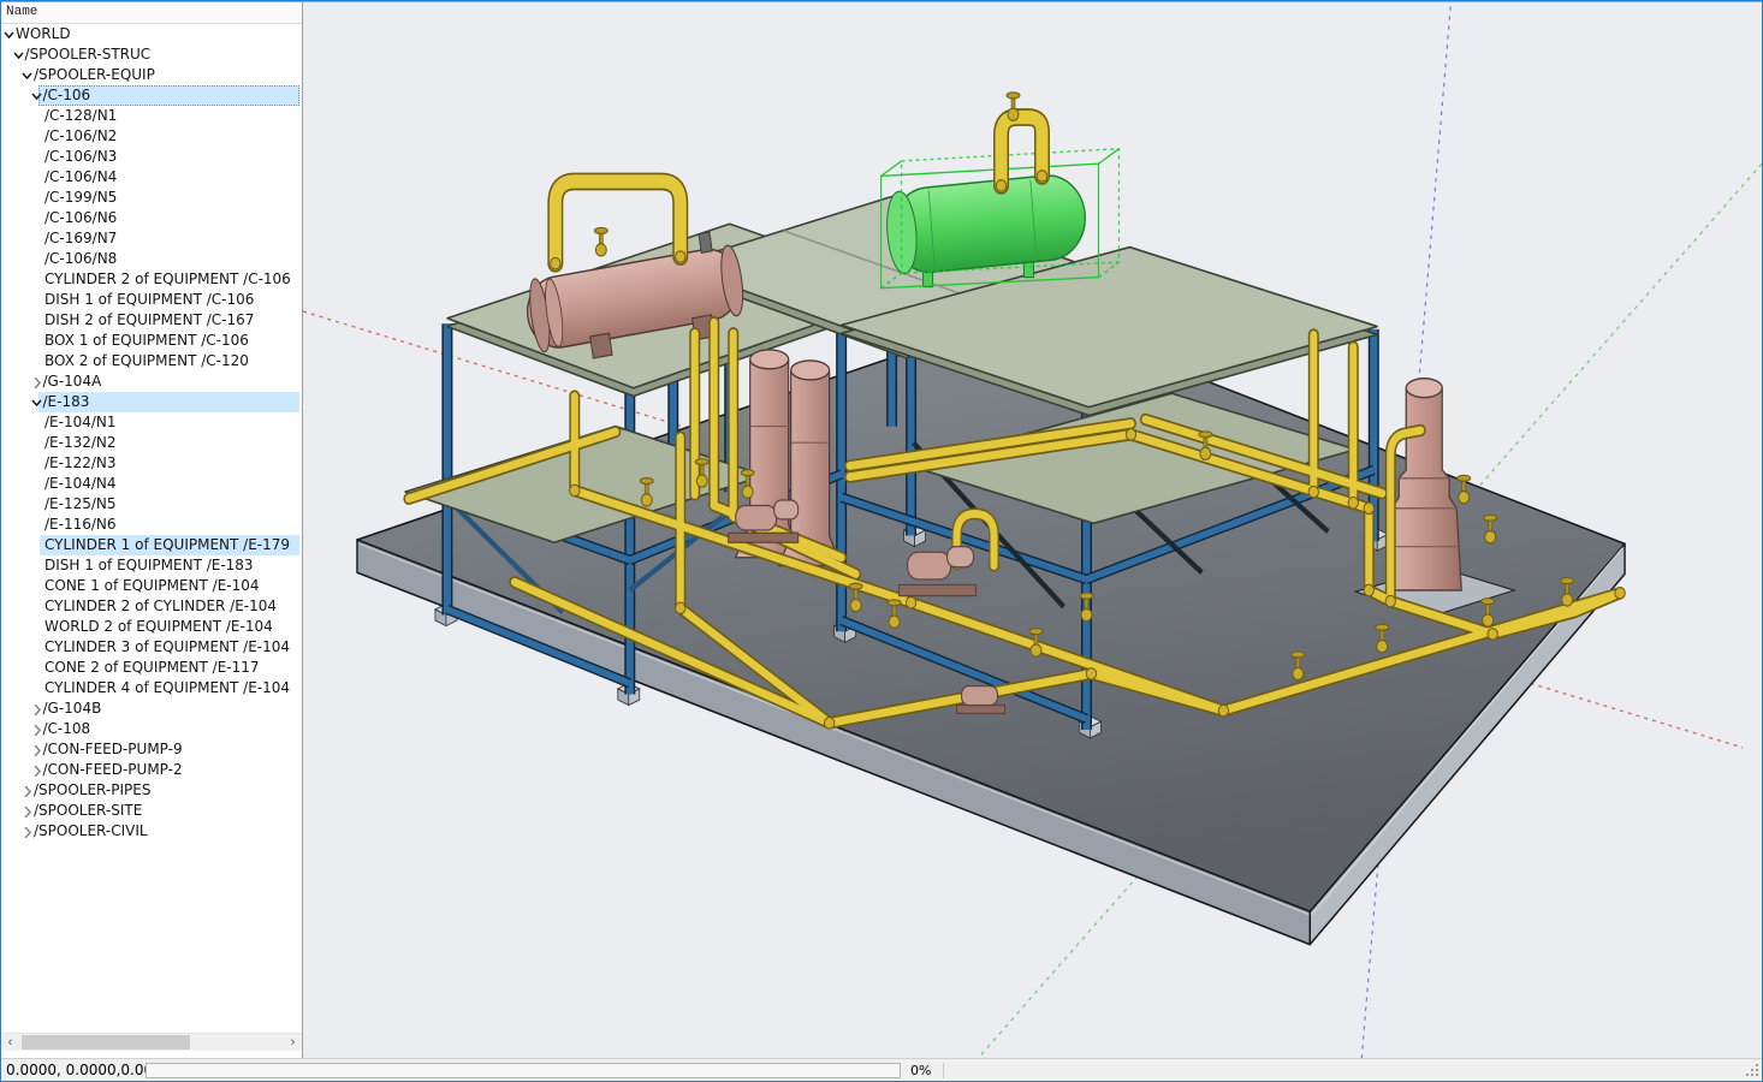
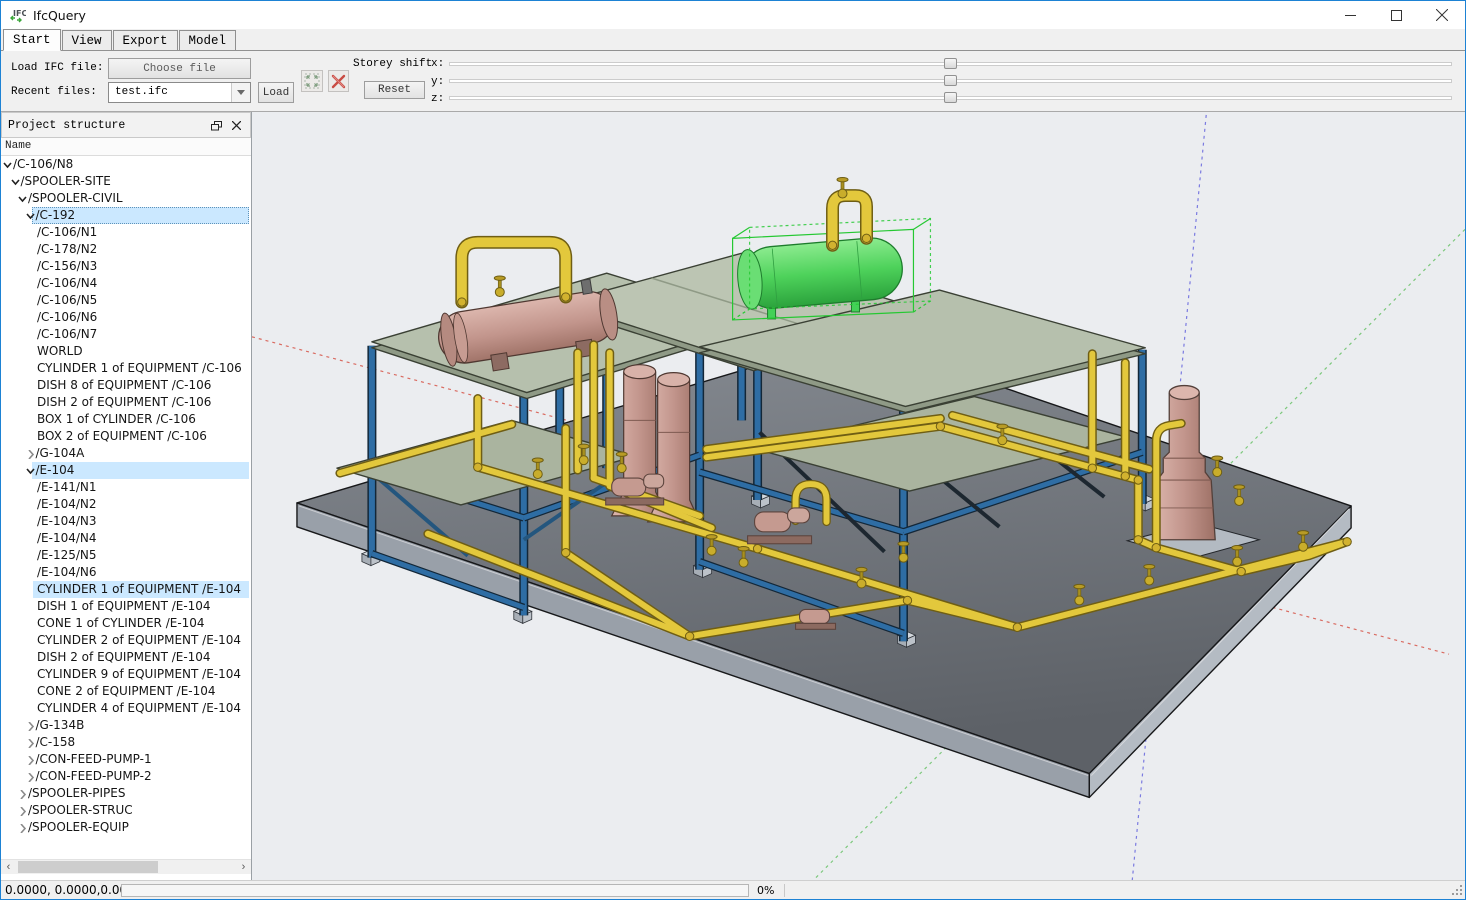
+ IFC
+ IfcQuery
+ Start
+ View
+ Export
+ Model
+ Load IFC file:
+ Choose file
+ Recent files:
+ test.ifc
+ Load
+ Storey shift
+ x:
+ y:
+ z:
+ Reset
+ Project structure
  Name
- WORLD
+ /C-106/N8
- /SPOOLER-STRUC
+ /SPOOLER-SITE
- /SPOOLER-EQUIP
+ /SPOOLER-CIVIL
- /C-106
+ /C-192
- /C-128/N1
+ /C-106/N1
- /C-106/N2
+ /C-178/N2
- /C-106/N3
+ /C-156/N3
  /C-106/N4
- /C-199/N5
+ /C-106/N5
  /C-106/N6
- /C-169/N7
+ /C-106/N7
- /C-106/N8
+ WORLD
- CYLINDER 2 of EQUIPMENT /C-106
+ CYLINDER 1 of EQUIPMENT /C-106
- DISH 1 of EQUIPMENT /C-106
+ DISH 8 of EQUIPMENT /C-106
- DISH 2 of EQUIPMENT /C-167
+ DISH 2 of EQUIPMENT /C-106
- BOX 1 of EQUIPMENT /C-106
+ BOX 1 of CYLINDER /C-106
- BOX 2 of EQUIPMENT /C-120
+ BOX 2 of EQUIPMENT /C-106
  /G-104A
- /E-183
+ /E-104
- /E-104/N1
+ /E-141/N1
- /E-132/N2
+ /E-104/N2
- /E-122/N3
+ /E-104/N3
  /E-104/N4
  /E-125/N5
- /E-116/N6
+ /E-104/N6
- CYLINDER 1 of EQUIPMENT /E-179
+ CYLINDER 1 of EQUIPMENT /E-104
- DISH 1 of EQUIPMENT /E-183
+ DISH 1 of EQUIPMENT /E-104
- CONE 1 of EQUIPMENT /E-104
+ CONE 1 of CYLINDER /E-104
- CYLINDER 2 of CYLINDER /E-104
+ CYLINDER 2 of EQUIPMENT /E-104
- WORLD 2 of EQUIPMENT /E-104
+ DISH 2 of EQUIPMENT /E-104
- CYLINDER 3 of EQUIPMENT /E-104
+ CYLINDER 9 of EQUIPMENT /E-104
- CONE 2 of EQUIPMENT /E-117
+ CONE 2 of EQUIPMENT /E-104
  CYLINDER 4 of EQUIPMENT /E-104
- /G-104B
+ /G-134B
- /C-108
+ /C-158
- /CON-FEED-PUMP-9
+ /CON-FEED-PUMP-1
  /CON-FEED-PUMP-2
  /SPOOLER-PIPES
- /SPOOLER-SITE
+ /SPOOLER-STRUC
- /SPOOLER-CIVIL
+ /SPOOLER-EQUIP
  ‹
  ›
  0.0000, 0.0000,0.0
  0%
